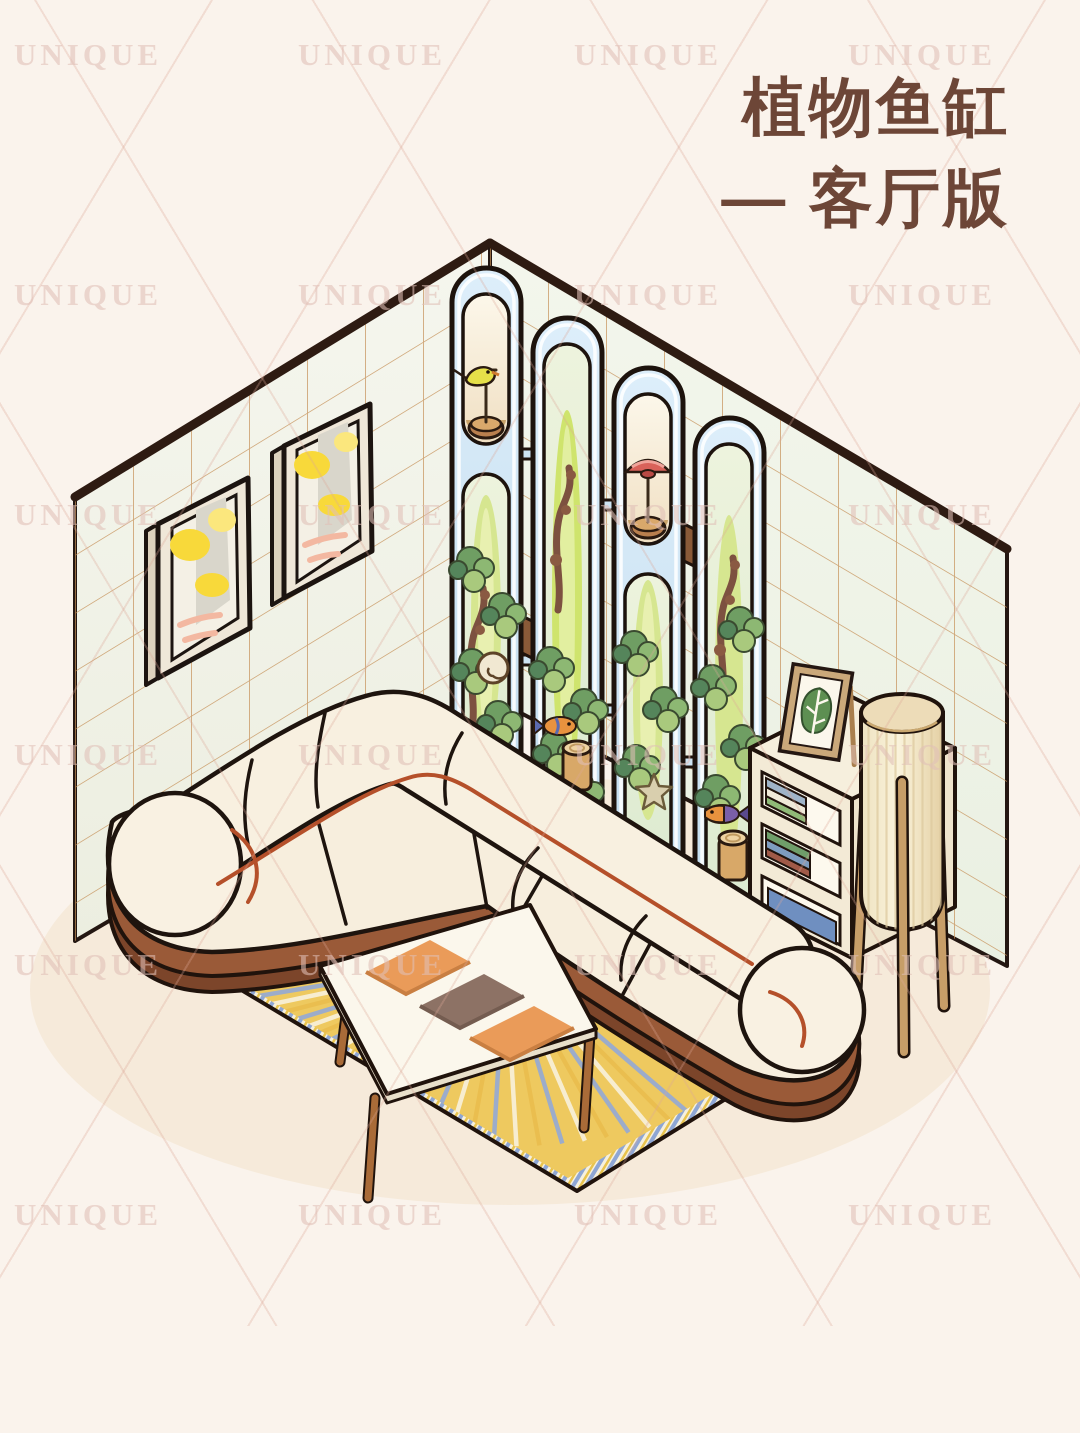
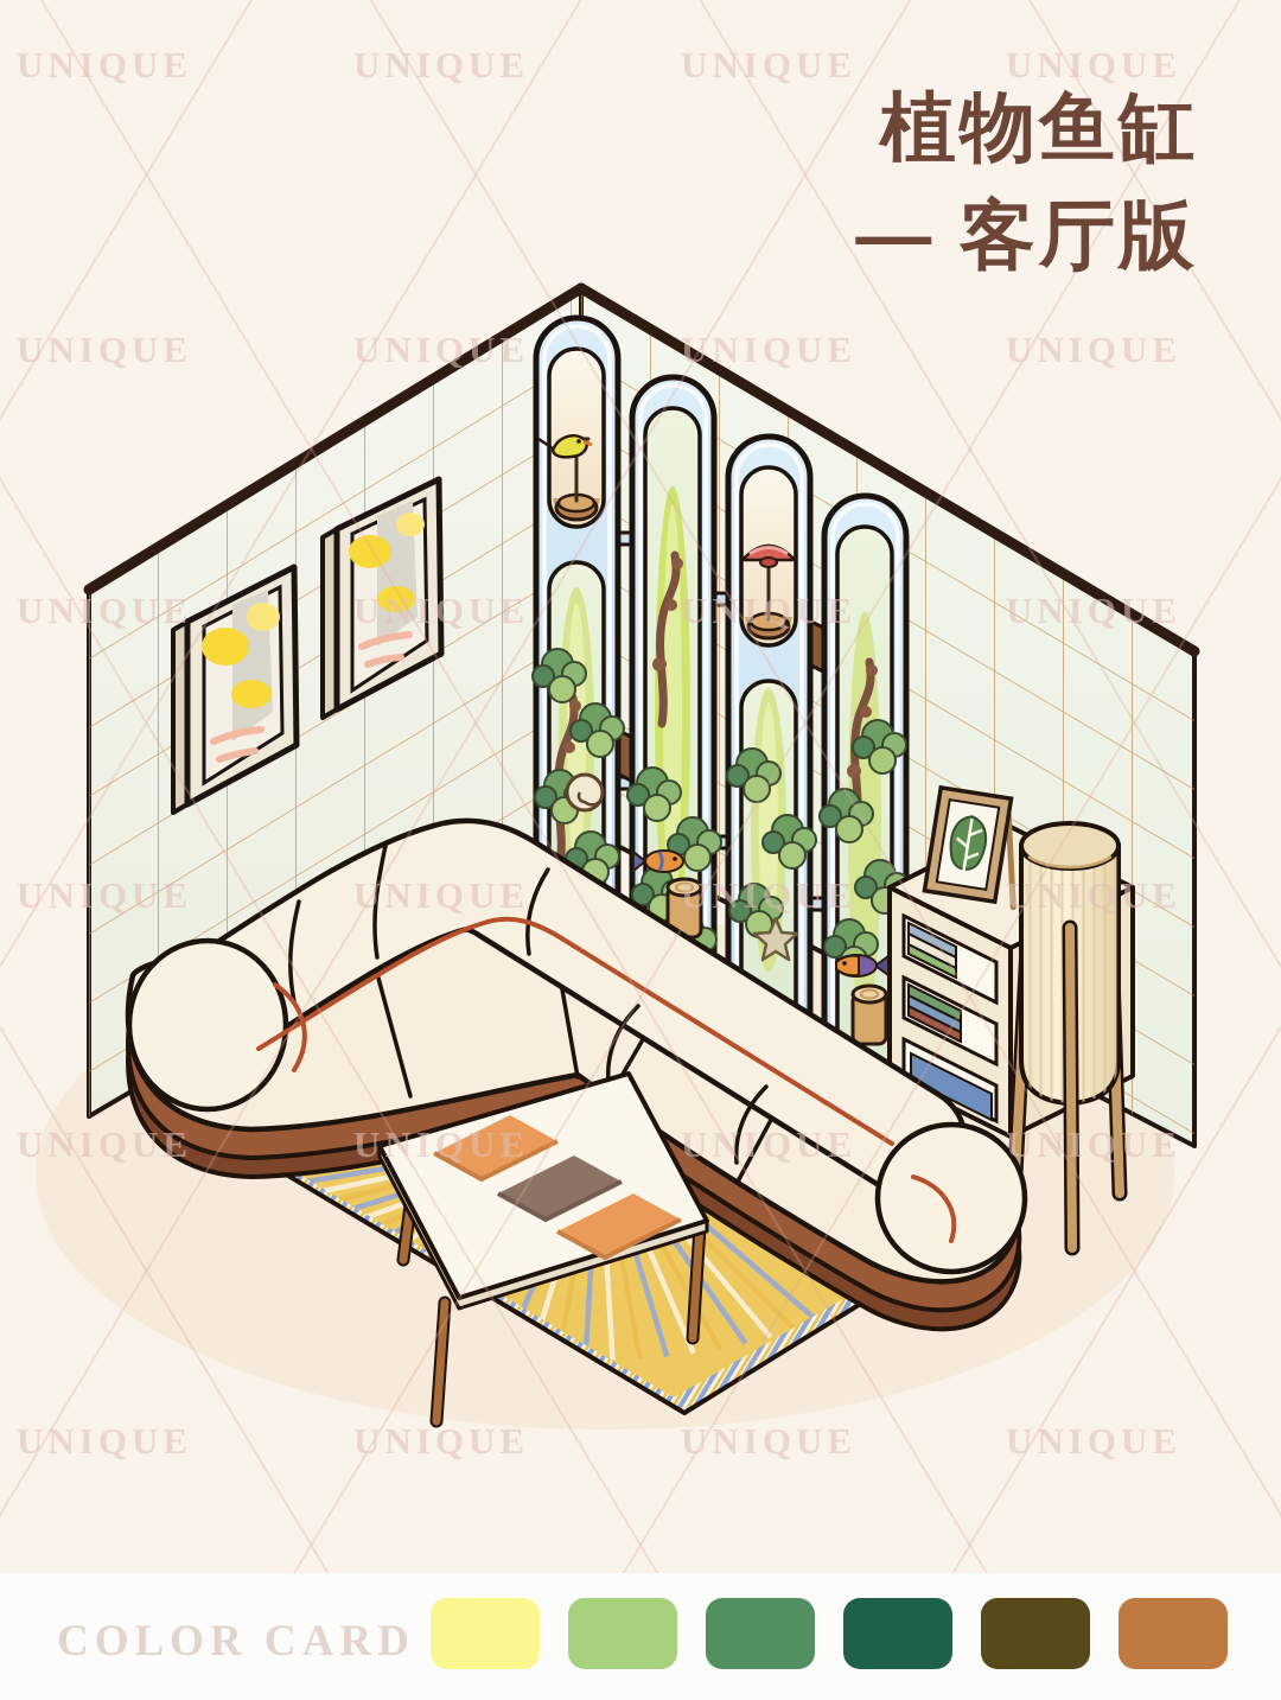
  UNIQUE
  UNIQUE
  UNIQUE
  UNIQUE
  UNIQUE
  UNIQUE
  UNIQUE
  UNIQUE
  UNIQUE
  UNIQUE
  UNIQUE
  UNIQUE
  UNIQUE
  UNIQUE
  UNIQUE
  UNIQUE
  UNIQUE
  UNIQUE
  UNIQUE
  UNIQUE
  UNIQUE
  UNIQUE
  UNIQUE
  UNIQUE
  植物鱼缸
  — 客厅版
+ COLOR CARD
